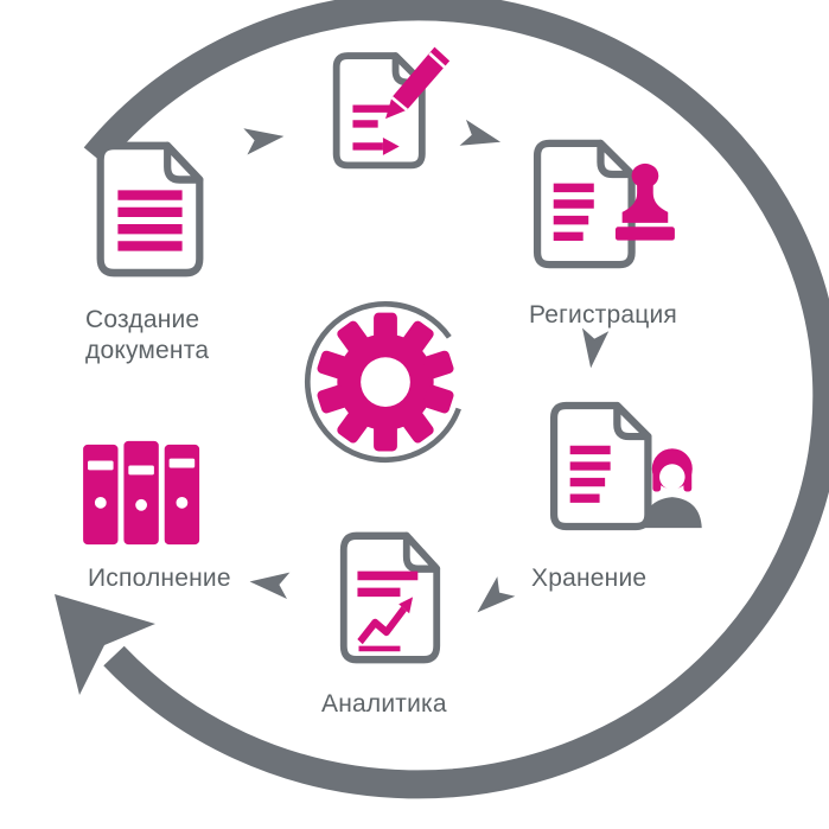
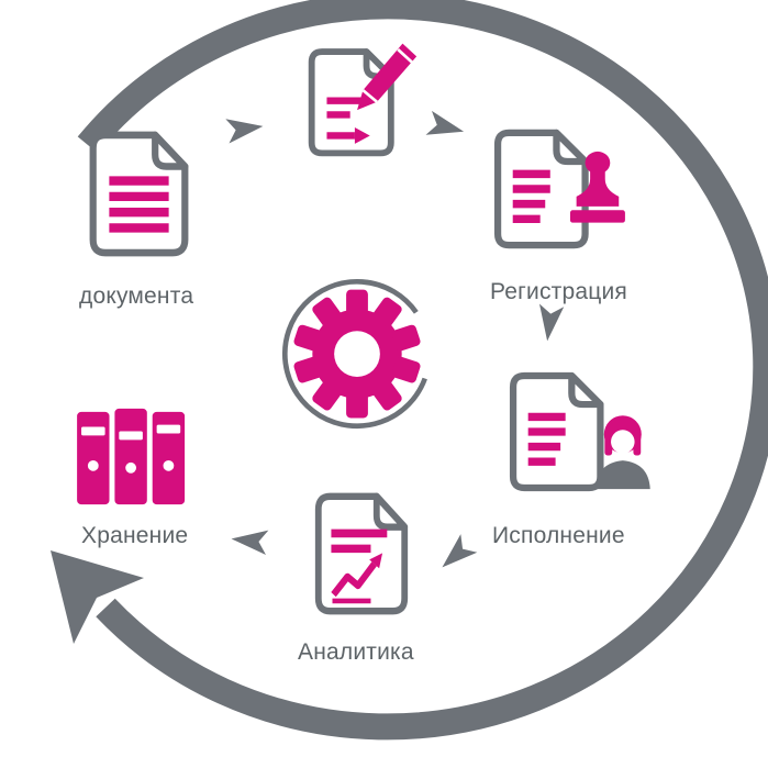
- Создание
  документа
  Регистрация
- Хранение
+ Исполнение
  Аналитика
- Исполнение
+ Хранение
